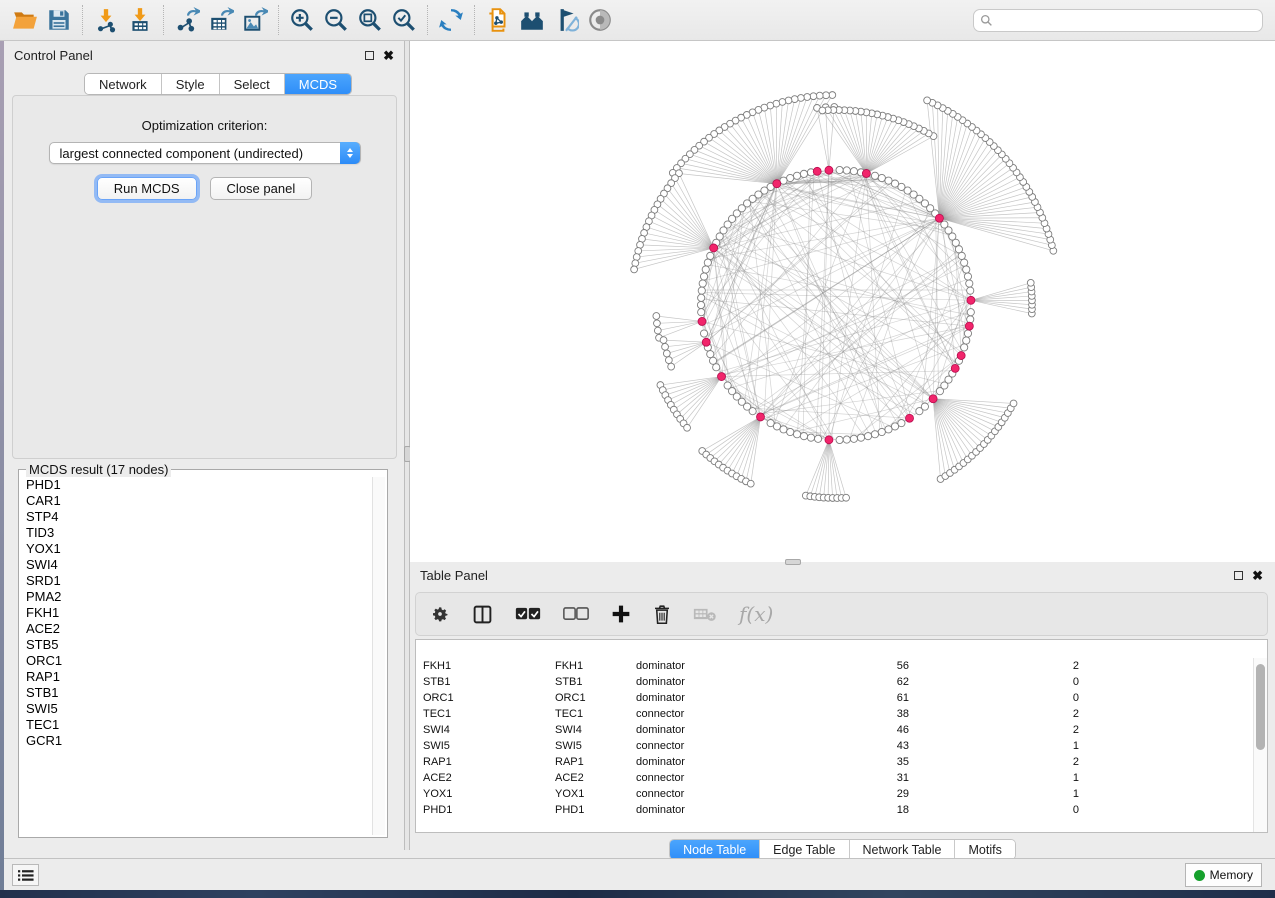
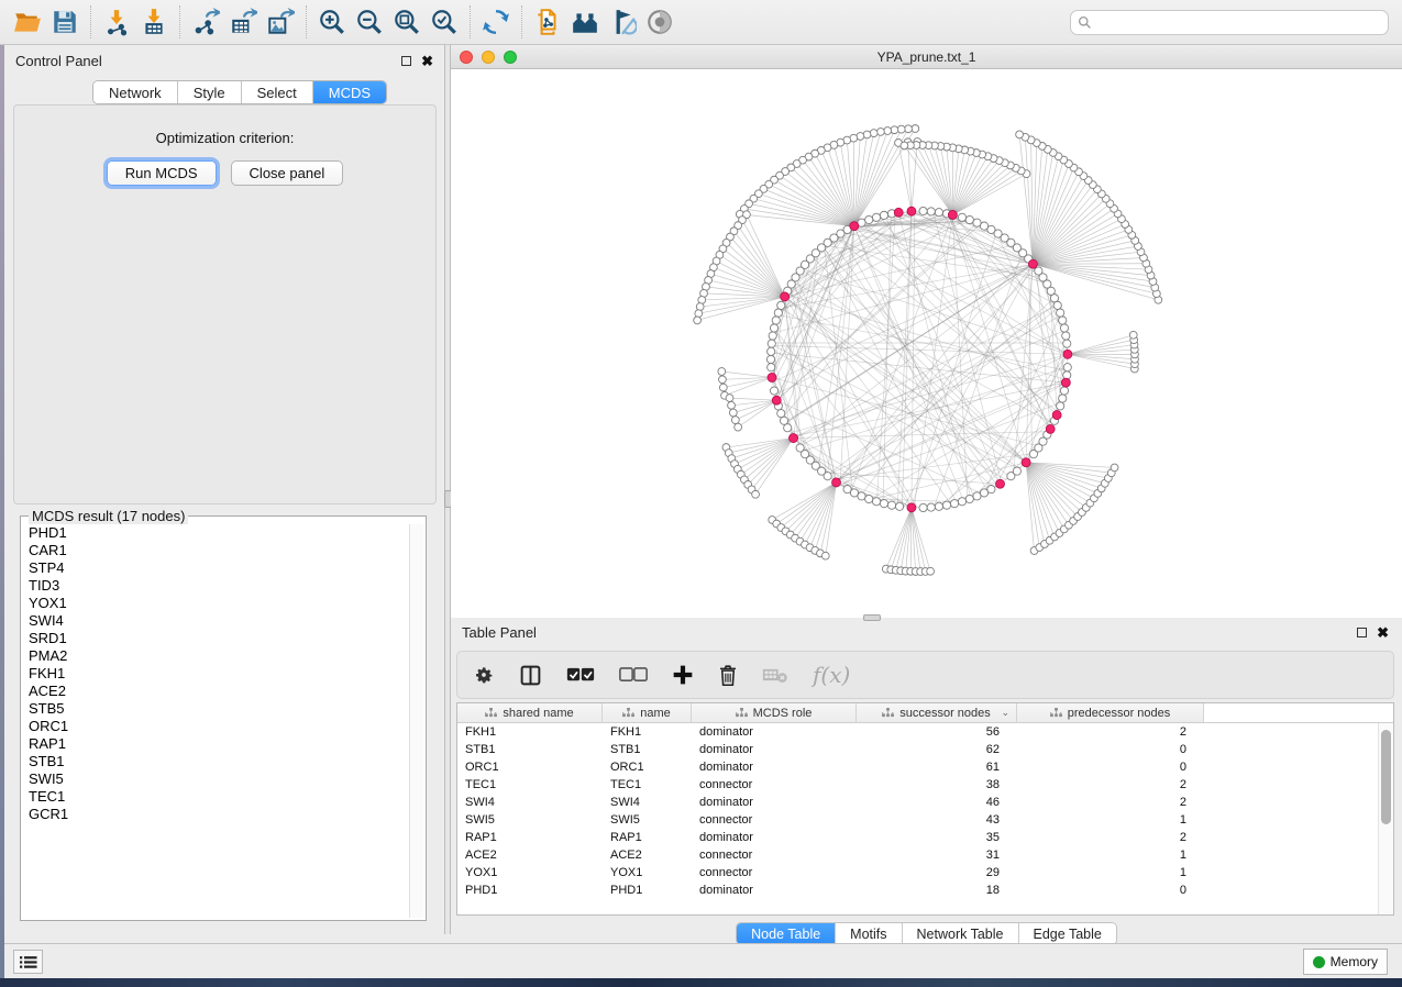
  Control Panel
  ✖
  Network
  Style
  Select
  MCDS
  Optimization criterion:
- largest connected component (undirected)
  Run MCDS
  Close panel
  MCDS result (17 nodes)
  PHD1
  CAR1
  STP4
  TID3
  YOX1
  SWI4
  SRD1
  PMA2
  FKH1
  ACE2
  STB5
  ORC1
  RAP1
  STB1
  SWI5
  TEC1
  GCR1
+ YPA_prune.txt_1
  Table Panel
  ✖
  f(x)
+ shared name
+ name
+ MCDS role
+ successor nodes
+ ⌄
+ predecessor nodes
  FKH1
  FKH1
  dominator
  56
  2
  STB1
  STB1
  dominator
  62
  0
  ORC1
  ORC1
  dominator
  61
  0
  TEC1
  TEC1
  connector
  38
  2
  SWI4
  SWI4
  dominator
  46
  2
  SWI5
  SWI5
  connector
  43
  1
  RAP1
  RAP1
  dominator
  35
  2
  ACE2
  ACE2
  connector
  31
  1
  YOX1
  YOX1
  connector
  29
  1
  PHD1
  PHD1
  dominator
  18
  0
  Node Table
- Edge Table
+ Motifs
  Network Table
- Motifs
+ Edge Table
  Memory
